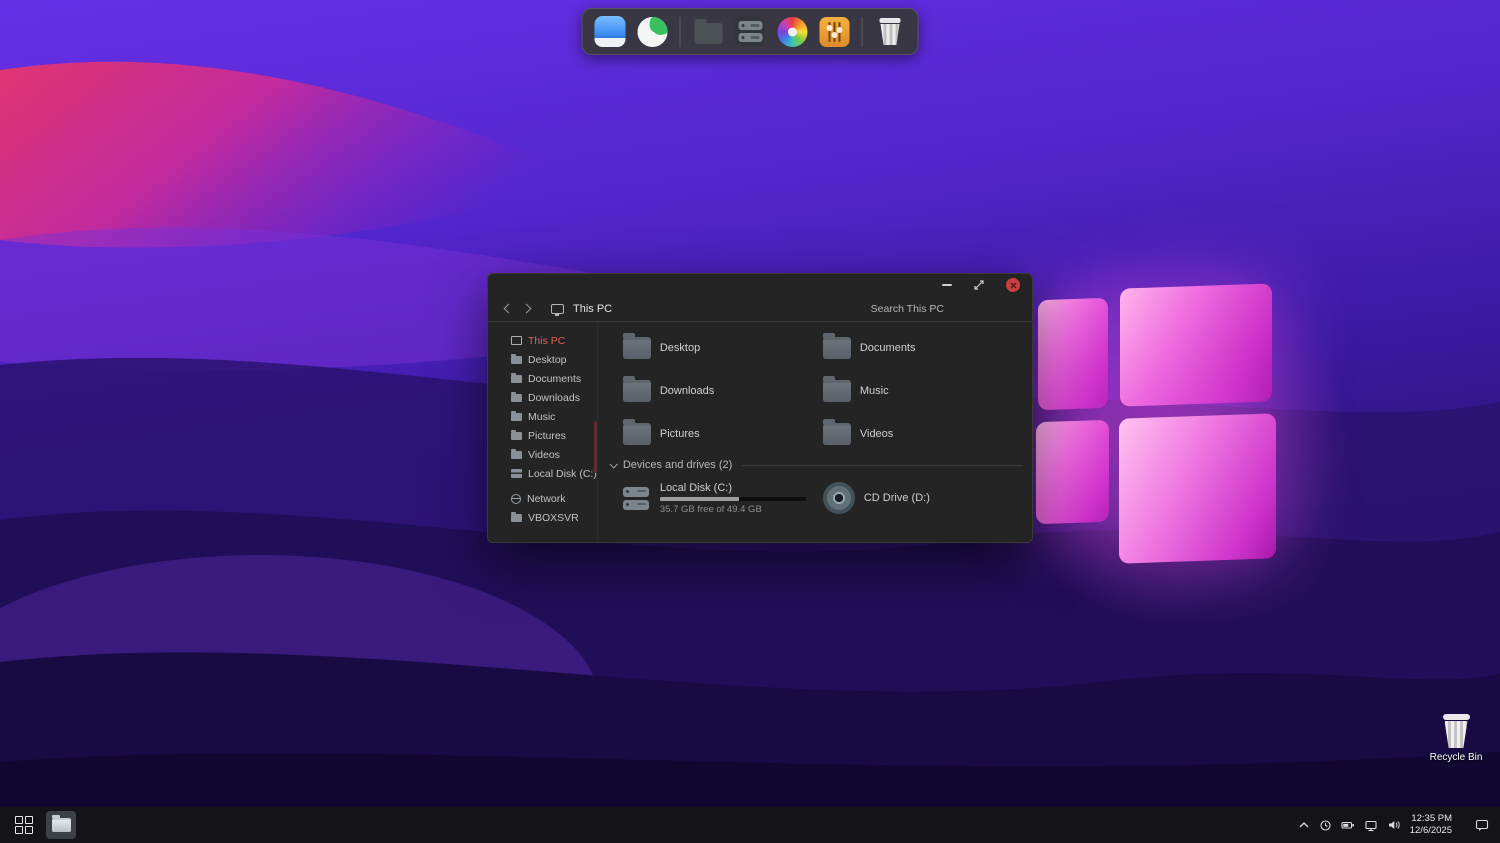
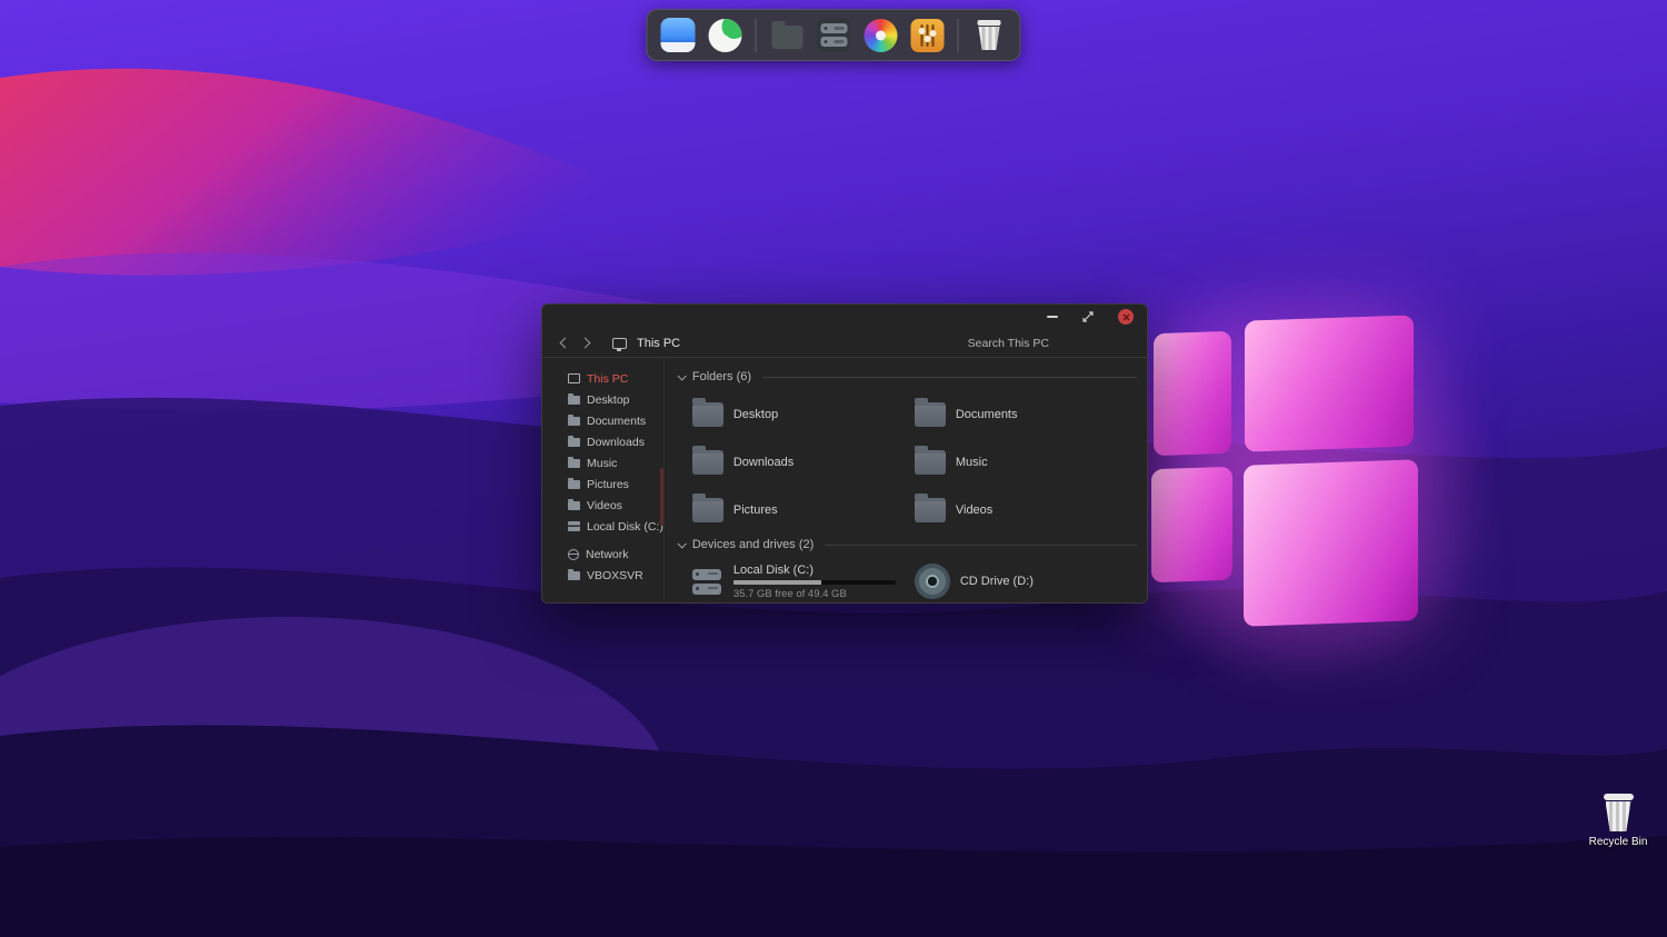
  This PC
  Search This PC
  This PC
  Desktop
  Documents
  Downloads
  Music
  Pictures
  Videos
  Local Disk (C:)
  Network
  VBOXSVR
+ Folders (6)
  Desktop
  Documents
  Downloads
  Music
  Pictures
  Videos
  Devices and drives (2)
  Local Disk (C:)
  35.7 GB free of 49.4 GB
  CD Drive (D:)
  Recycle Bin
- 12:35 PM
- 12/6/2025
